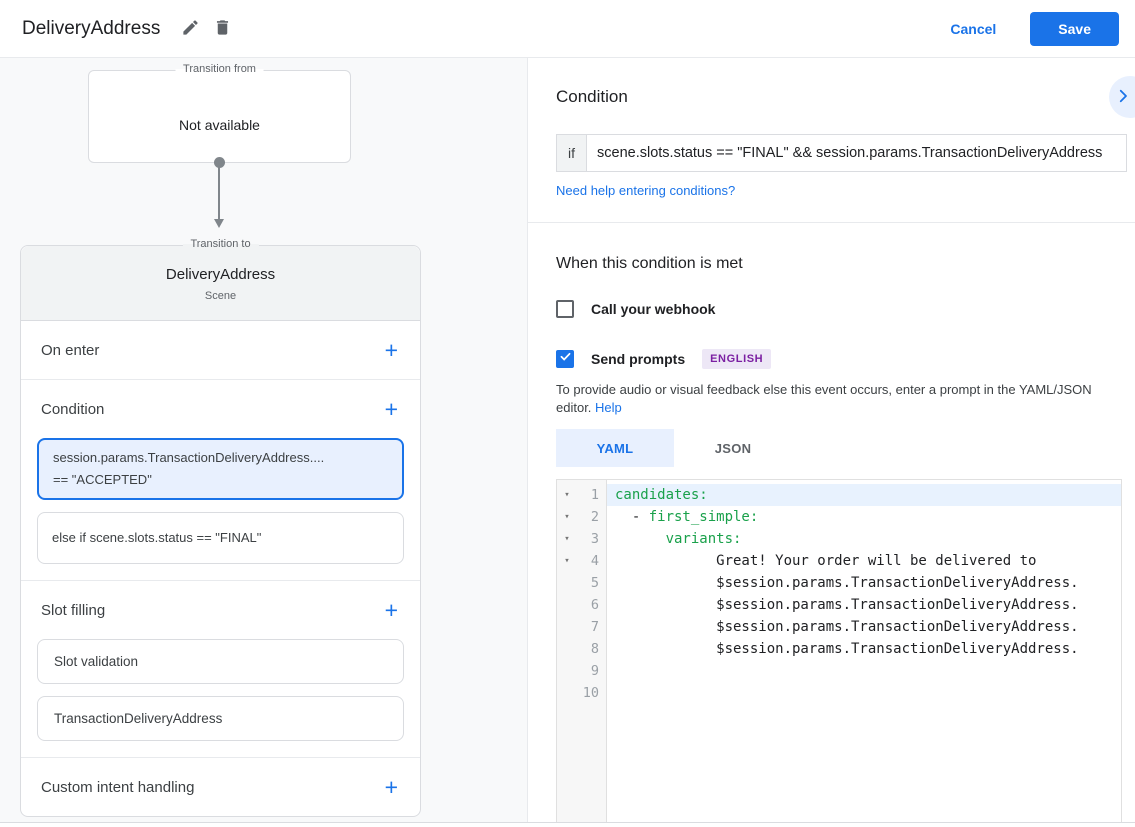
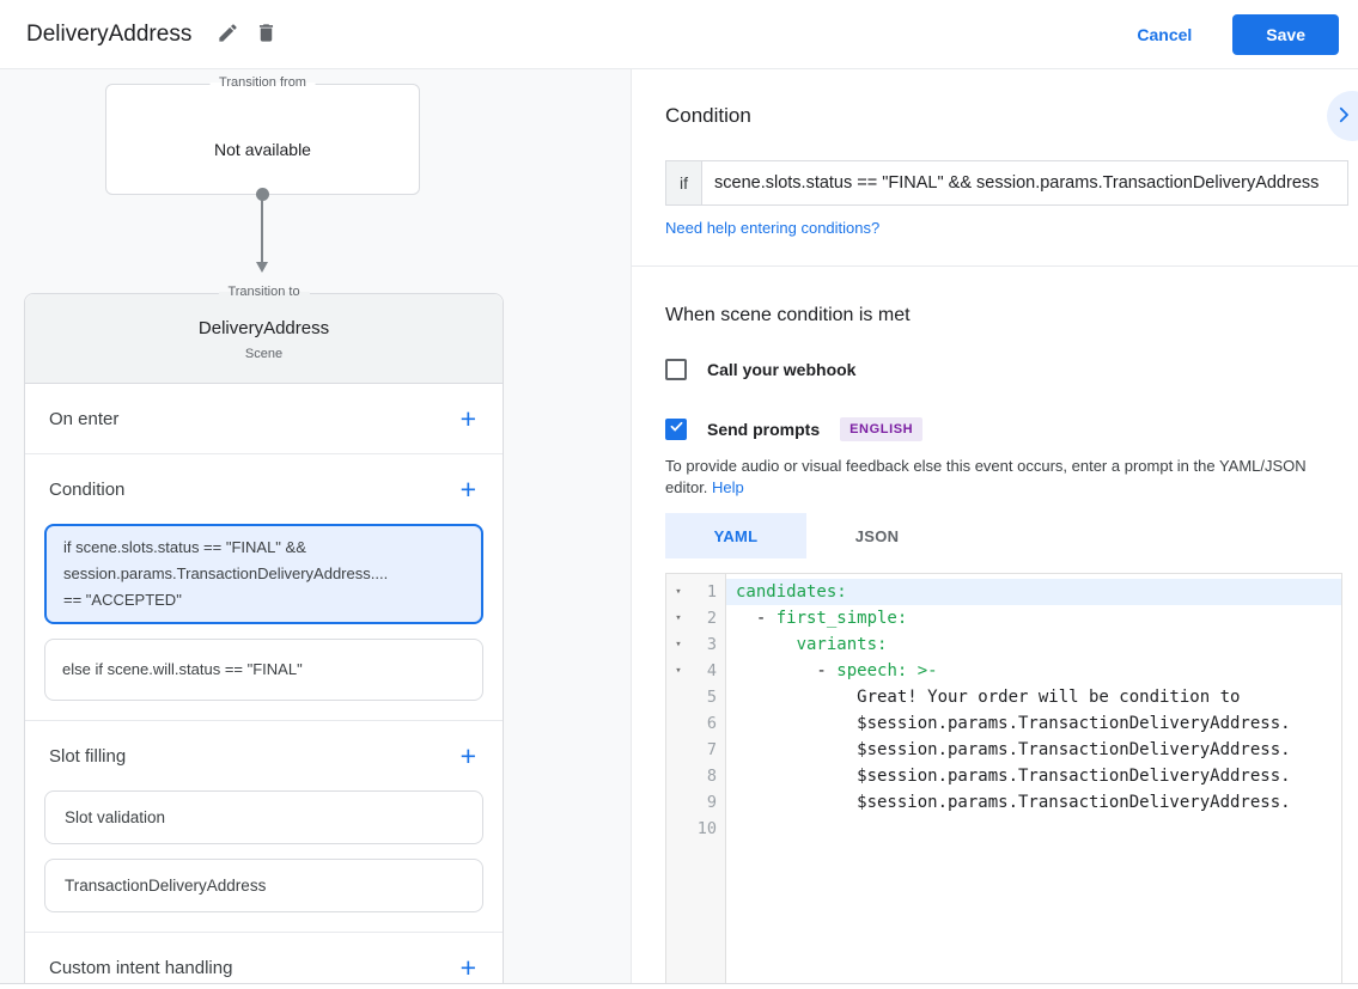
  DeliveryAddress
  Cancel
  Save
  Transition from
  Not available
  Transition to
  DeliveryAddress
  Scene
  On enter
  +
  Condition
  +
+ if scene.slots.status == "FINAL" &&
  session.params.TransactionDeliveryAddress....
  == "ACCEPTED"
- else if scene.slots.status == "FINAL"
+ else if scene.will.status == "FINAL"
  Slot filling
  +
  Slot validation
  TransactionDeliveryAddress
  Custom intent handling
  +
  Condition
  if
  scene.slots.status == "FINAL" && session.params.TransactionDeliveryAddress
  Need help entering conditions?
- When this condition is met
+ When scene condition is met
  Call your webhook
  Send prompts
  ENGLISH
  To provide audio or visual feedback else this event occurs, enter a prompt in the YAML/JSON editor. Help
  YAML
  JSON
  ▾
  1
  ▾
  2
  ▾
  3
  ▾
  4
  5
  6
  7
  8
  9
  10
  candidates:
  - first_simple:
  variants:
+ - speech: >-
- Great! Your order will be delivered to
+ Great! Your order will be condition to
  $session.params.TransactionDeliveryAddress.
  $session.params.TransactionDeliveryAddress.
  $session.params.TransactionDeliveryAddress.
  $session.params.TransactionDeliveryAddress.
